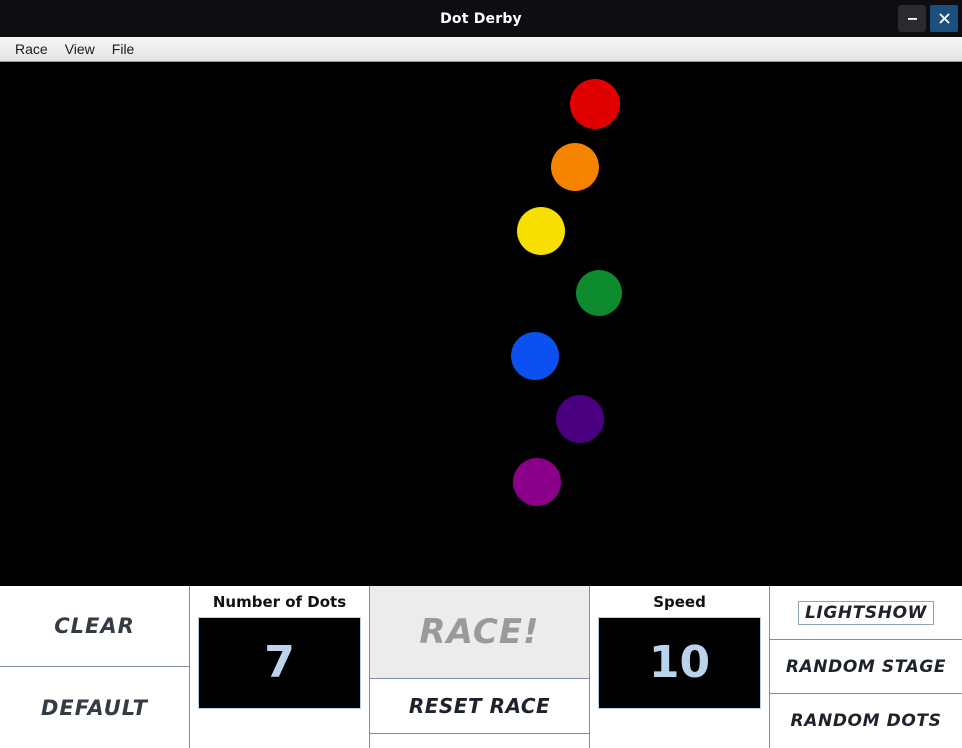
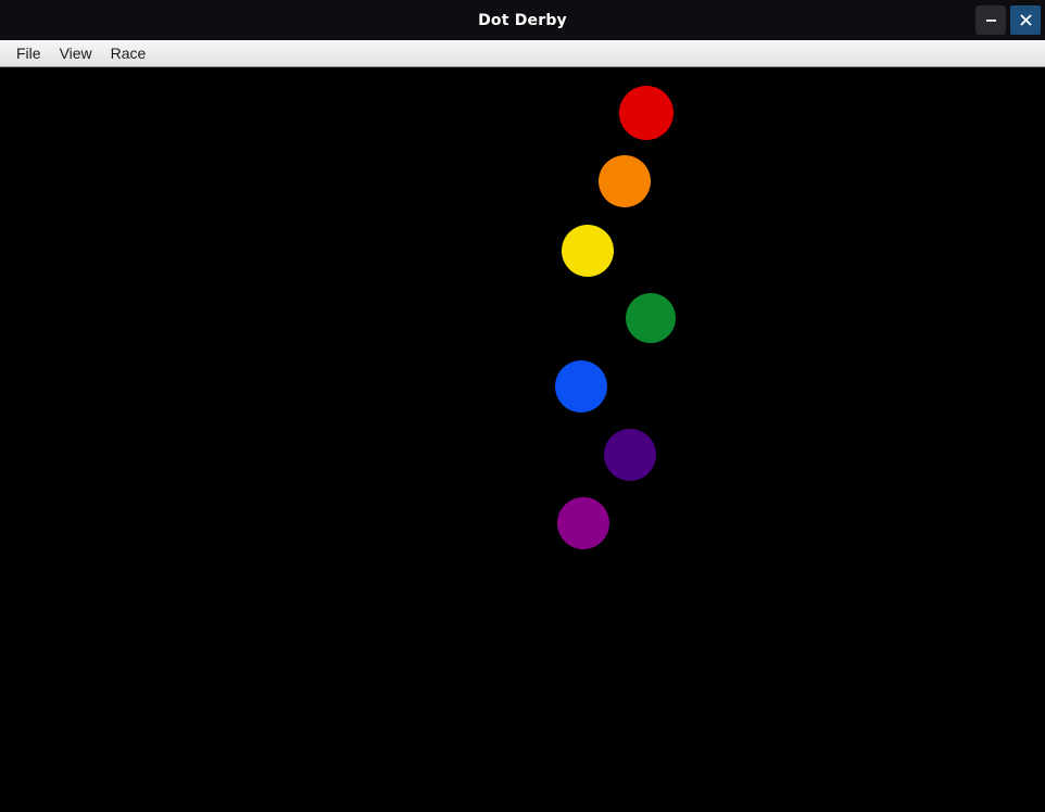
  Dot Derby
- Race
+ File
  View
- File
+ Race
- CLEAR
- DEFAULT
- Number of Dots
- 7
- RACE!
- RESET RACE
- Speed
- 10
- LIGHTSHOW
- RANDOM STAGE
- RANDOM DOTS
